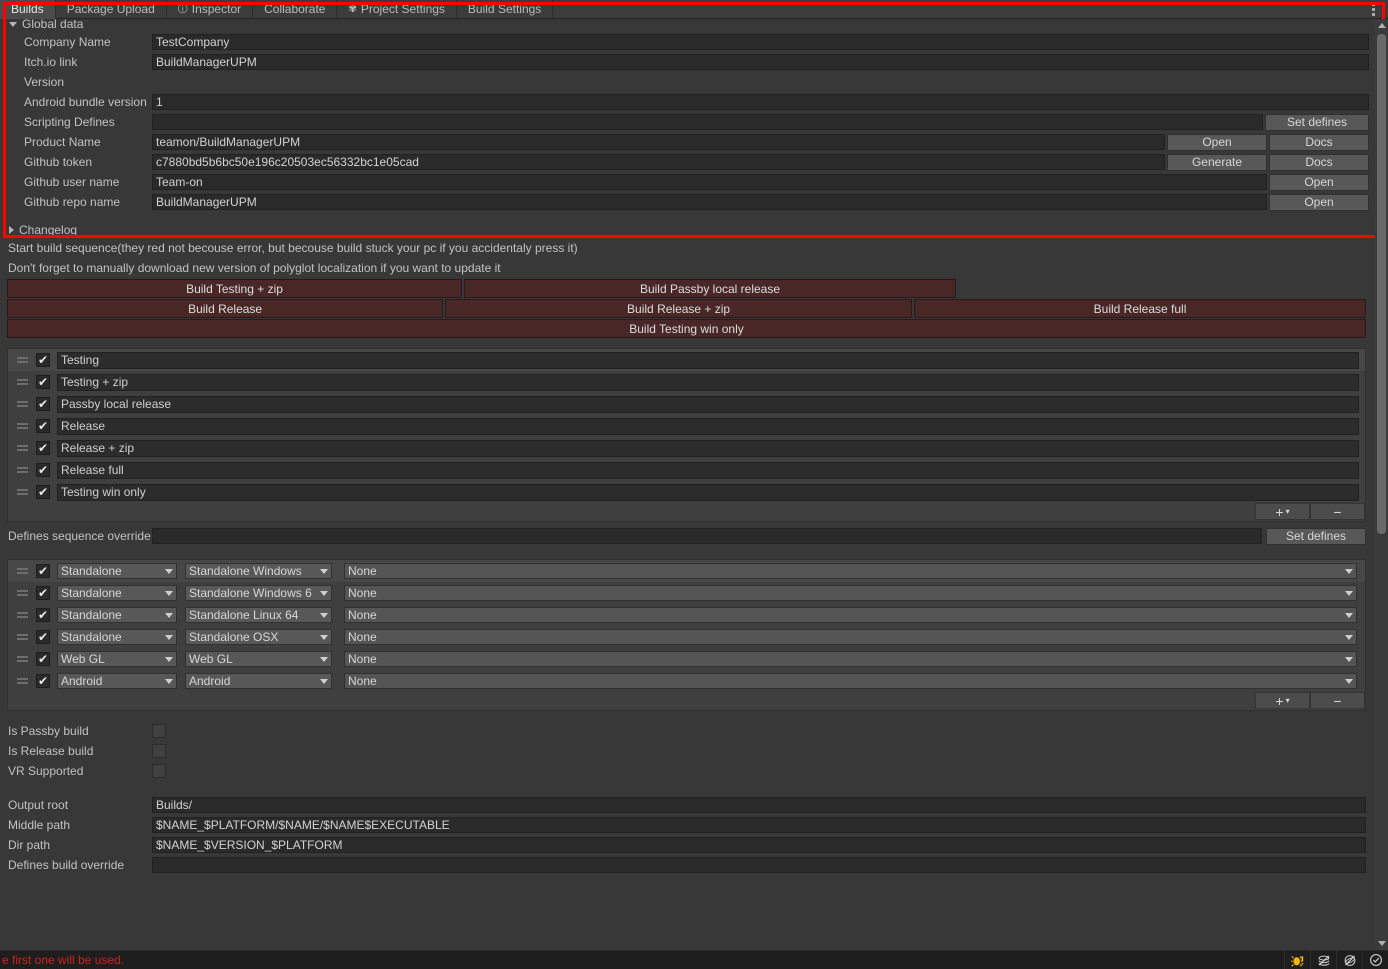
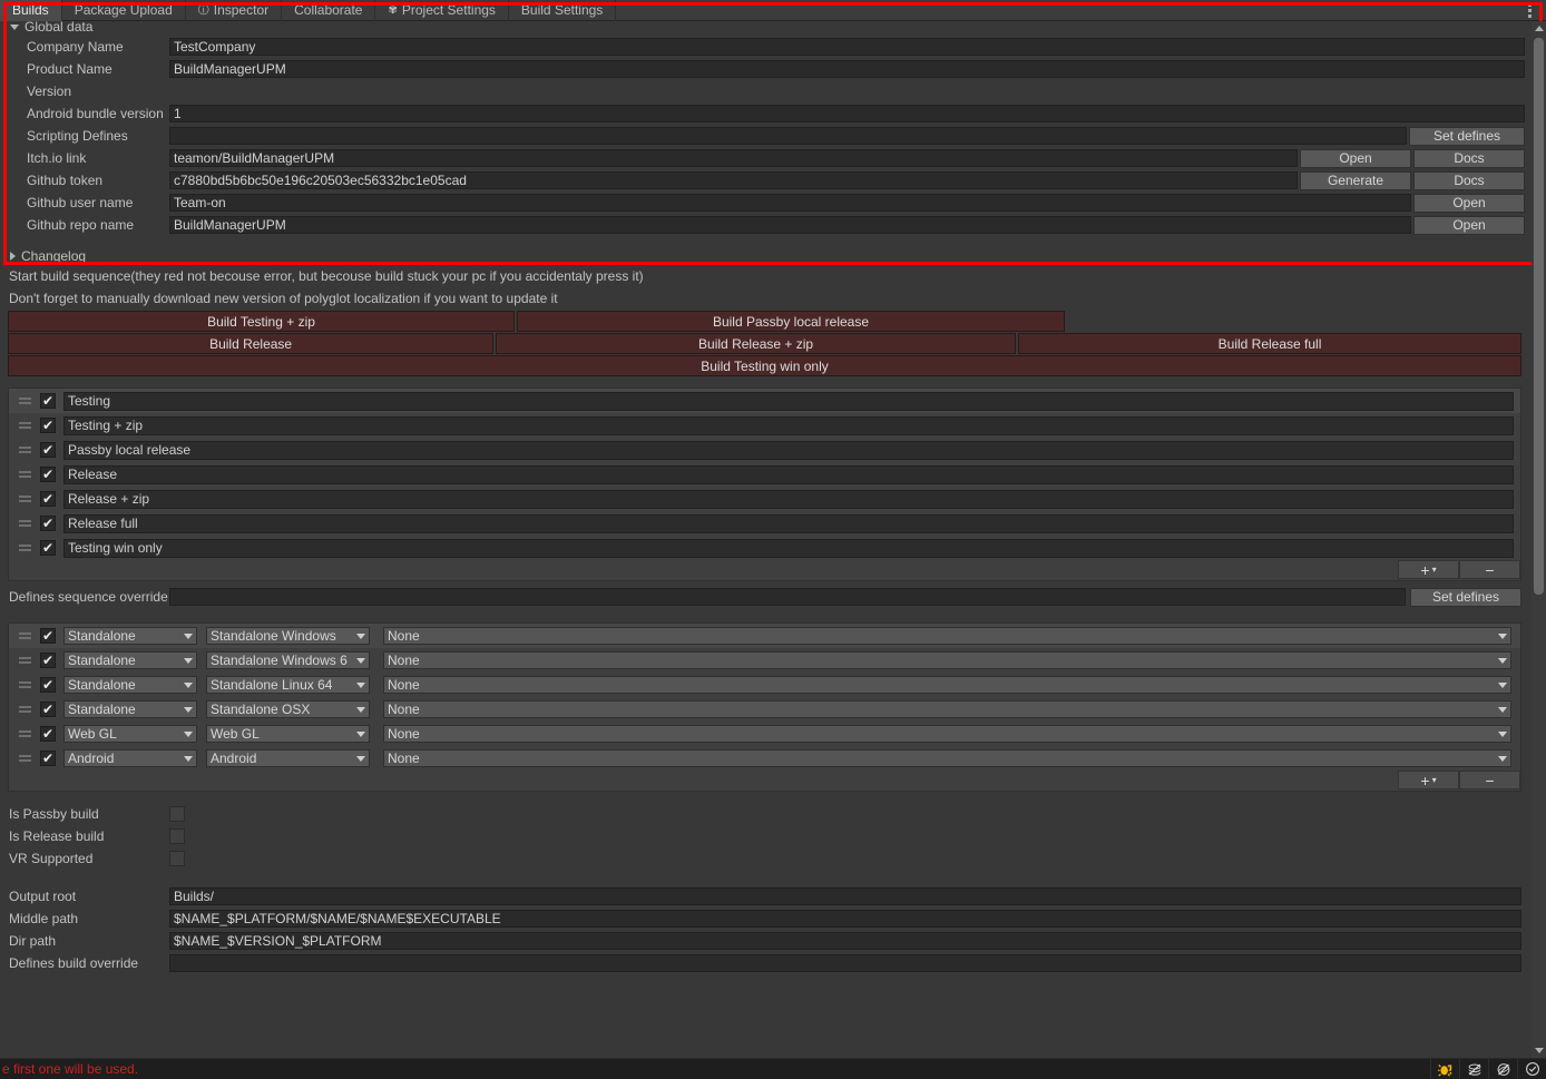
  Builds
  Package Upload
  ⓘ
  Inspector
  Collaborate
  ✾
  Project Settings
  Build Settings
  Global data
  Company Name
  TestCompany
- Itch.io link
+ Product Name
  BuildManagerUPM
  Version
  Android bundle version
  1
  Scripting Defines
  Set defines
- Product Name
+ Itch.io link
  teamon/BuildManagerUPM
  Open
  Docs
  Github token
  c7880bd5b6bc50e196c20503ec56332bc1e05cad
  Generate
  Docs
  Github user name
  Team-on
  Open
  Github repo name
  BuildManagerUPM
  Open
  Changelog
  Start build sequence(they red not becouse error, but becouse build stuck your pc if you accidentaly press it)
  Don't forget to manually download new version of polyglot localization if you want to update it
  Build Testing + zip
  Build Passby local release
  Build Release
  Build Release + zip
  Build Release full
  Build Testing win only
  Testing
  Testing + zip
  Passby local release
  Release
  Release + zip
  Release full
  Testing win only
  +
  ▾
  −
  Defines sequence override
  Set defines
  Standalone
  Standalone Windows
  None
  Standalone
  Standalone Windows 6
  None
  Standalone
  Standalone Linux 64
  None
  Standalone
  Standalone OSX
  None
  Web GL
  Web GL
  None
  Android
  Android
  None
  +
  ▾
  −
  Is Passby build
  Is Release build
  VR Supported
  Output root
  Builds/
  Middle path
  $NAME_$PLATFORM/$NAME/$NAME$EXECUTABLE
  Dir path
  $NAME_$VERSION_$PLATFORM
  Defines build override
  e first one will be used.
